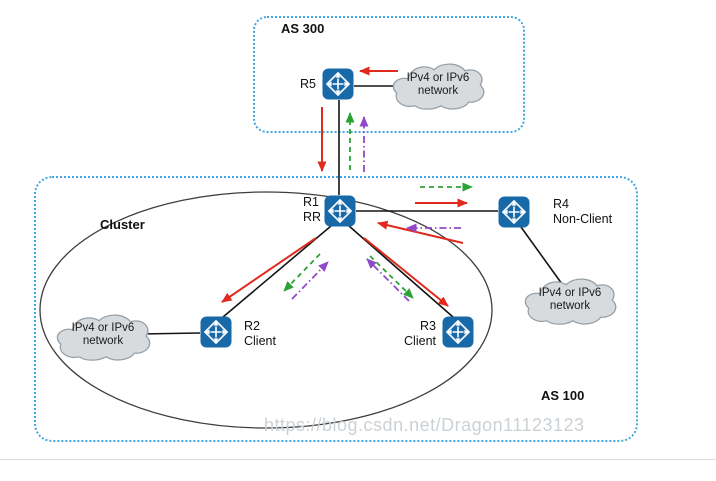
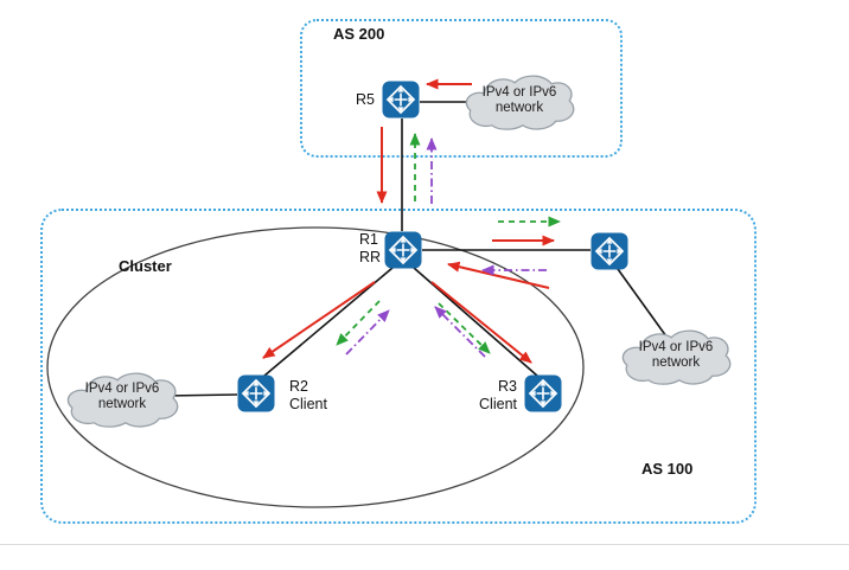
- AS 300
+ AS 200
  Cluster
  AS 100
  R5
  R1
  RR
- R4
- Non-Client
  R2
  Client
  R3
  Client
  IPv4 or IPv6
  network
  IPv4 or IPv6
  network
  IPv4 or IPv6
  network
- https://blog.csdn.net/Dragon11123123
